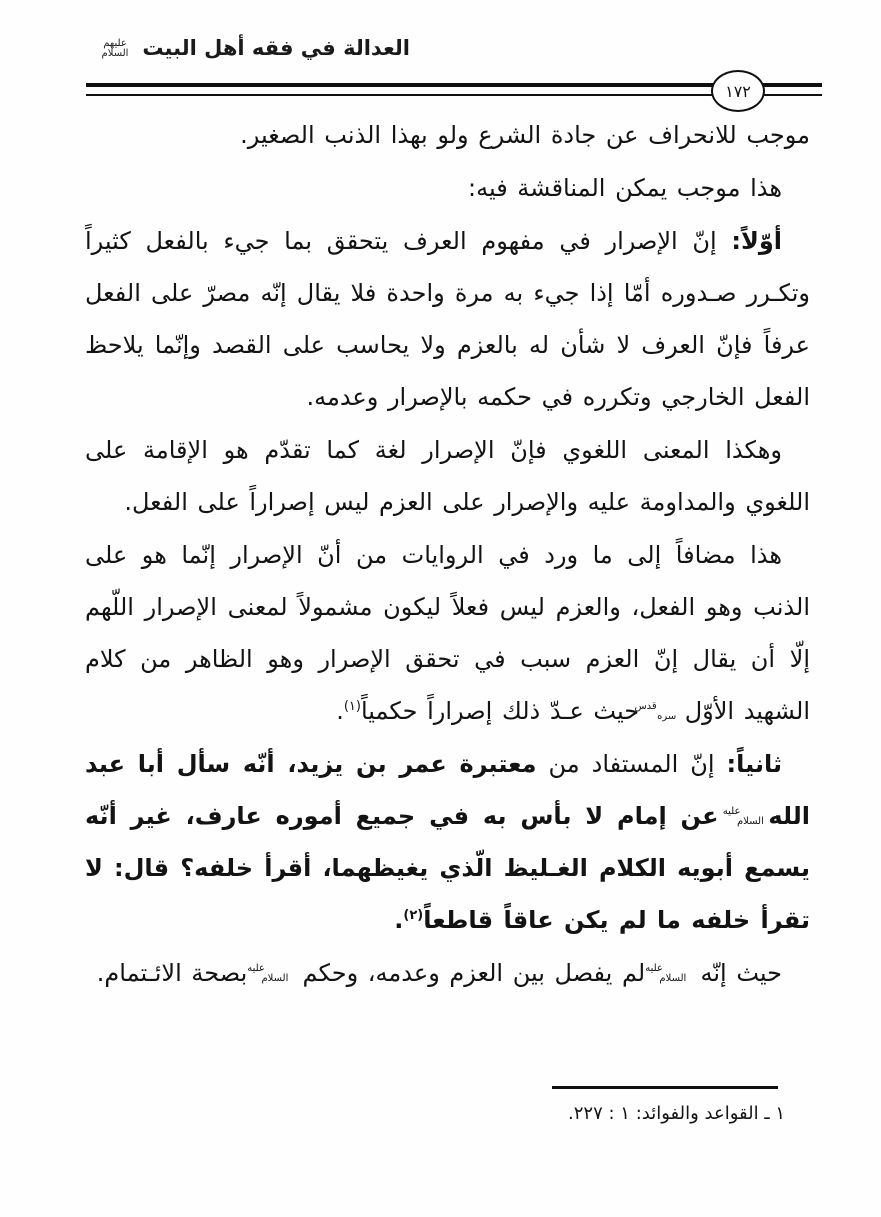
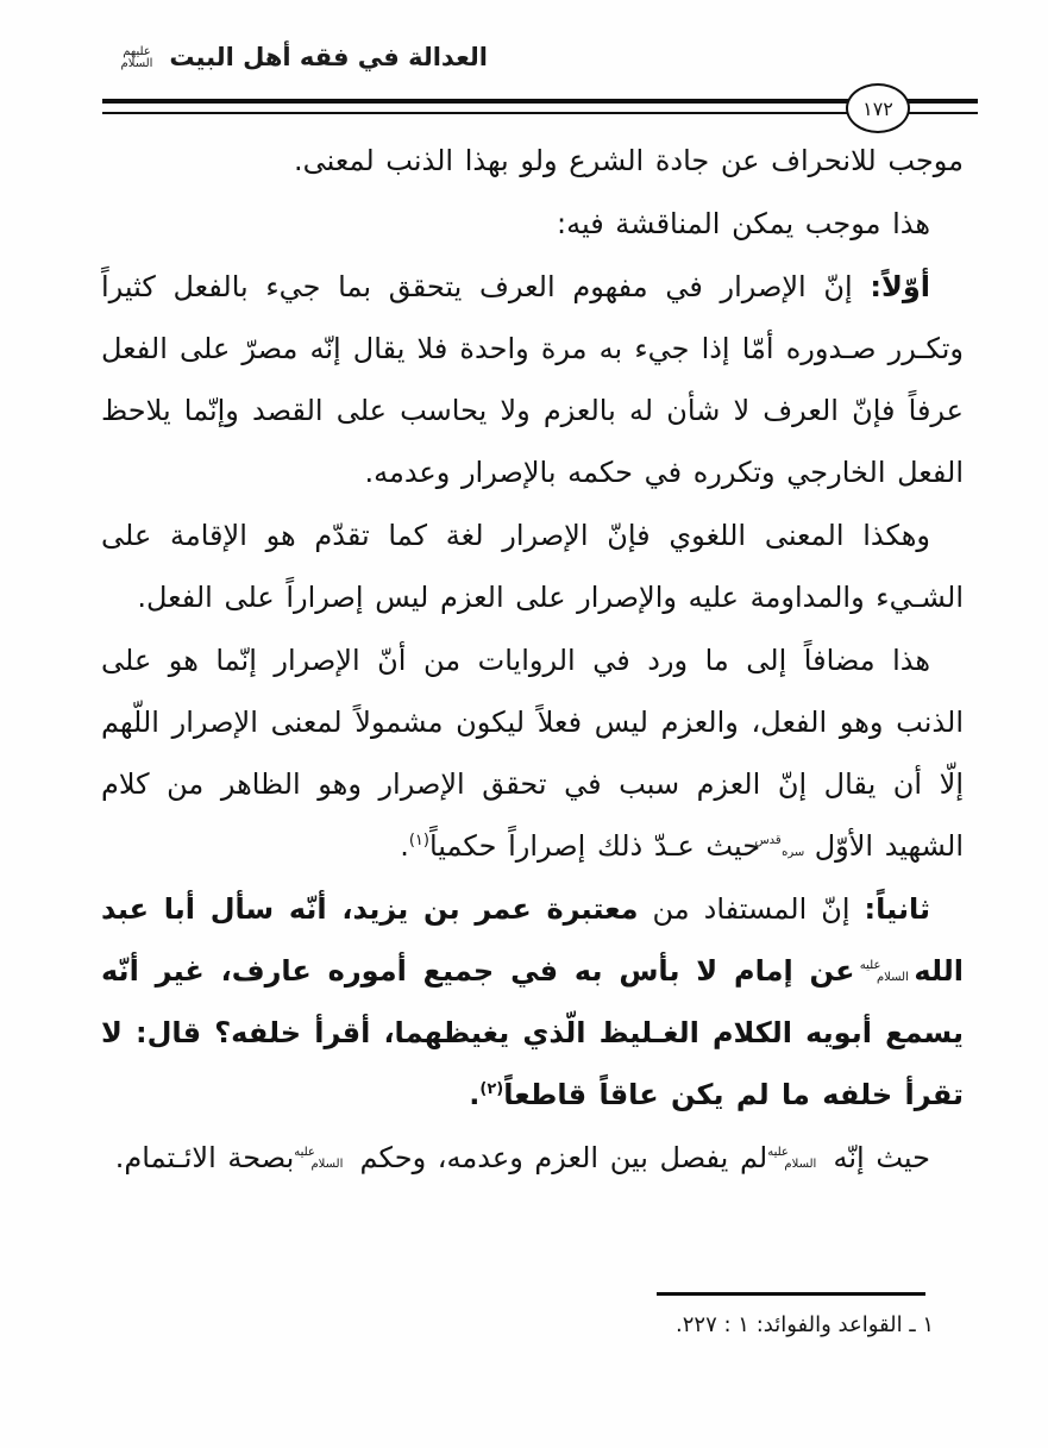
  العدالة في فقه أهل البيت عليهم السلام
  ١٧٢
- موجب للانحراف عن جادة الشرع ولو بهذا الذنب الصغير.
+ موجب للانحراف عن جادة الشرع ولو بهذا الذنب لمعنى.
  هذا موجب يمكن المناقشة فيه:
  أوّلاً: إنّ الإصرار في مفهوم العرف يتحقق بما جيء بالفعل كثيراً وتكـرر صـدوره أمّا إذا جيء به مرة واحدة فلا يقال إنّه مصرّ على الفعل عرفاً فإنّ العرف لا شأن له بالعزم ولا يحاسب على القصد وإنّما يلاحظ الفعل الخارجي وتكرره في حكمه بالإصرار وعدمه.
- وهكذا المعنى اللغوي فإنّ الإصرار لغة كما تقدّم هو الإقامة على اللغوي والمداومة عليه والإصرار على العزم ليس إصراراً على الفعل.
+ وهكذا المعنى اللغوي فإنّ الإصرار لغة كما تقدّم هو الإقامة على الشـيء والمداومة عليه والإصرار على العزم ليس إصراراً على الفعل.
  هذا مضافاً إلى ما ورد في الروايات من أنّ الإصرار إنّما هو على الذنب وهو الفعل، والعزم ليس فعلاً ليكون مشمولاً لمعنى الإصرار اللّهم إلّا أن يقال إنّ العزم سبب في تحقق الإصرار وهو الظاهر من كلام الشهيد الأوّلقدس سره حيث عـدّ ذلك إصراراً حكمياً(١).
  ثانياً: إنّ المستفاد من معتبرة عمر بن يزيد، أنّه سأل أبا عبد اللهعليه السلام عن إمام لا بأس به في جميع أموره عارف، غير أنّه يسمع أبويه الكلام الغـليظ الّذي يغيظهما، أقرأ خلفه؟ قال: لا تقرأ خلفه ما لم يكن عاقاً قاطعاً(٢).
  حيث إنّه عليه السلام لم يفصل بين العزم وعدمه، وحكم عليه السلام بصحة الائـتمام.
  ١ ـ القواعد والفوائد: ١ : ٢٢٧.
